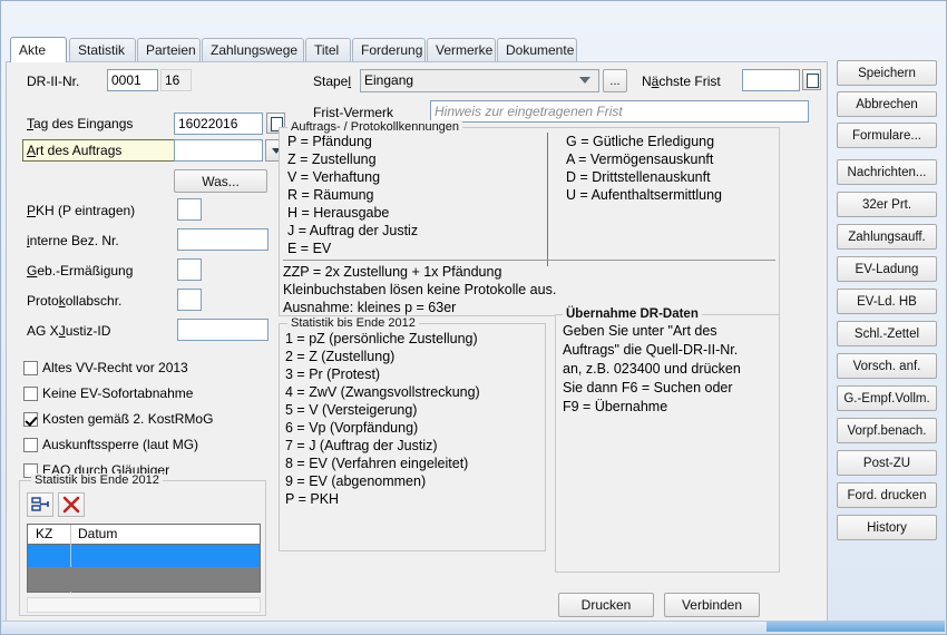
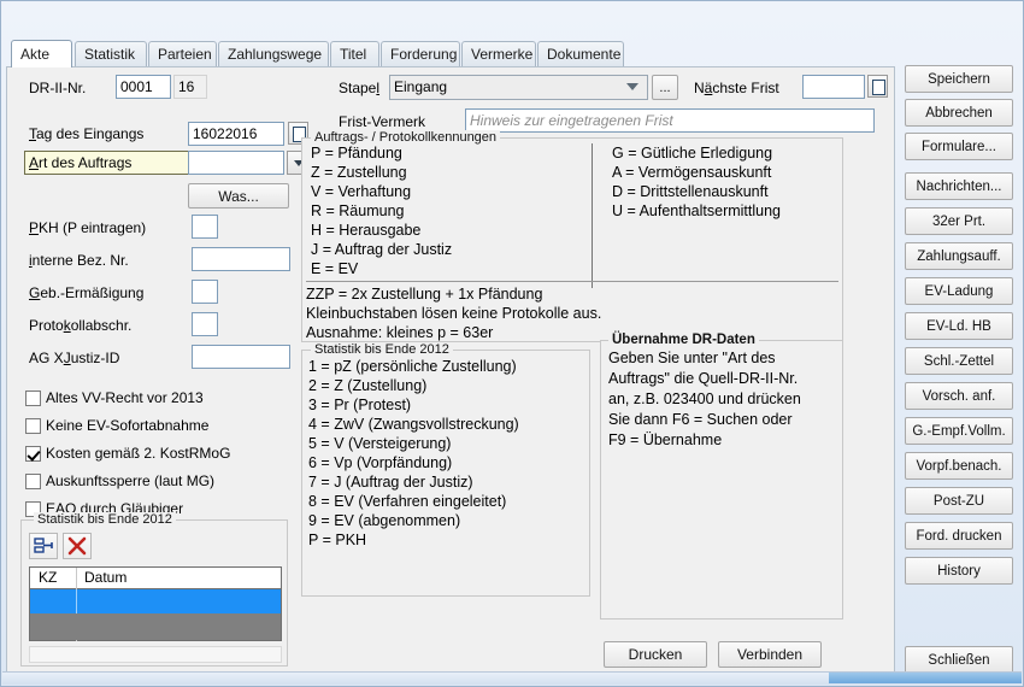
  Akte
  Statistik
  Parteien
  Zahlungswege
  Titel
  Forderung
  Vermerke
  Dokumente
  DR-II-Nr.
  0001
  16
  Tag des Eingangs
  16022016
  Art des Auftrags
  Was...
  PKH (P eintragen)
  interne Bez. Nr.
  Geb.-Ermäßigung
  Protokollabschr.
  AG XJustiz-ID
  Altes VV-Recht vor 2013
  Keine EV-Sofortabnahme
  Kosten gemäß 2. KostRMoG
  Auskunftssperre (laut MG)
  EAO durch Gläubiger
  Statistik bis Ende 2012
  KZ
  Datum
  Stapel
  Eingang
  ...
  Nächste Frist
  Frist-Vermerk
  Hinweis zur eingetragenen Frist
  Auftrags- / Protokollkennungen
  P = Pfändung
  Z = Zustellung
  V = Verhaftung
  R = Räumung
  H = Herausgabe
  J = Auftrag der Justiz
  E = EV
  G = Gütliche Erledigung
  A = Vermögensauskunft
  D = Drittstellenauskunft
  U = Aufenthaltsermittlung
  ZZP = 2x Zustellung + 1x Pfändung
  Kleinbuchstaben lösen keine Protokolle aus.
  Ausnahme: kleines p = 63er
  Statistik bis Ende 2012
  1 = pZ (persönliche Zustellung)
  2 = Z (Zustellung)
  3 = Pr (Protest)
  4 = ZwV (Zwangsvollstreckung)
  5 = V (Versteigerung)
  6 = Vp (Vorpfändung)
  7 = J (Auftrag der Justiz)
  8 = EV (Verfahren eingeleitet)
  9 = EV (abgenommen)
  P = PKH
  Übernahme DR-Daten
  Geben Sie unter "Art des
  Auftrags" die Quell-DR-II-Nr.
  an, z.B. 023400 und drücken
  Sie dann F6 = Suchen oder
  F9 = Übernahme
  Drucken
  Verbinden
  Speichern
  Abbrechen
  Formulare...
  Nachrichten...
  32er Prt.
  Zahlungsauff.
  EV-Ladung
  EV-Ld. HB
  Schl.-Zettel
  Vorsch. anf.
  G.-Empf.Vollm.
  Vorpf.benach.
  Post-ZU
  Ford. drucken
  History
+ Schließen
